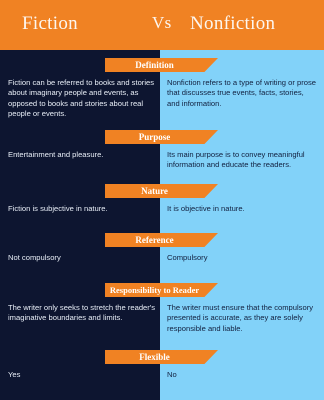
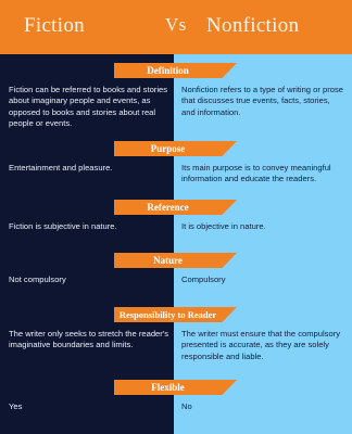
  Fiction
  Vs
  Nonfiction
  Definition
  Fiction can be referred to books and stories about imaginary people and events, as opposed to books and stories about real people or events.
  Nonfiction refers to a type of writing or prose that discusses true events, facts, stories, and information.
  Purpose
  Entertainment and pleasure.
  Its main purpose is to convey meaningful information and educate the readers.
- Nature
+ Reference
  Fiction is subjective in nature.
  It is objective in nature.
- Reference
+ Nature
  Not compulsory
  Compulsory
  Responsibility to Reader
  The writer only seeks to stretch the reader's imaginative boundaries and limits.
  The writer must ensure that the compulsory presented is accurate, as they are solely responsible and liable.
  Flexible
  Yes
  No
